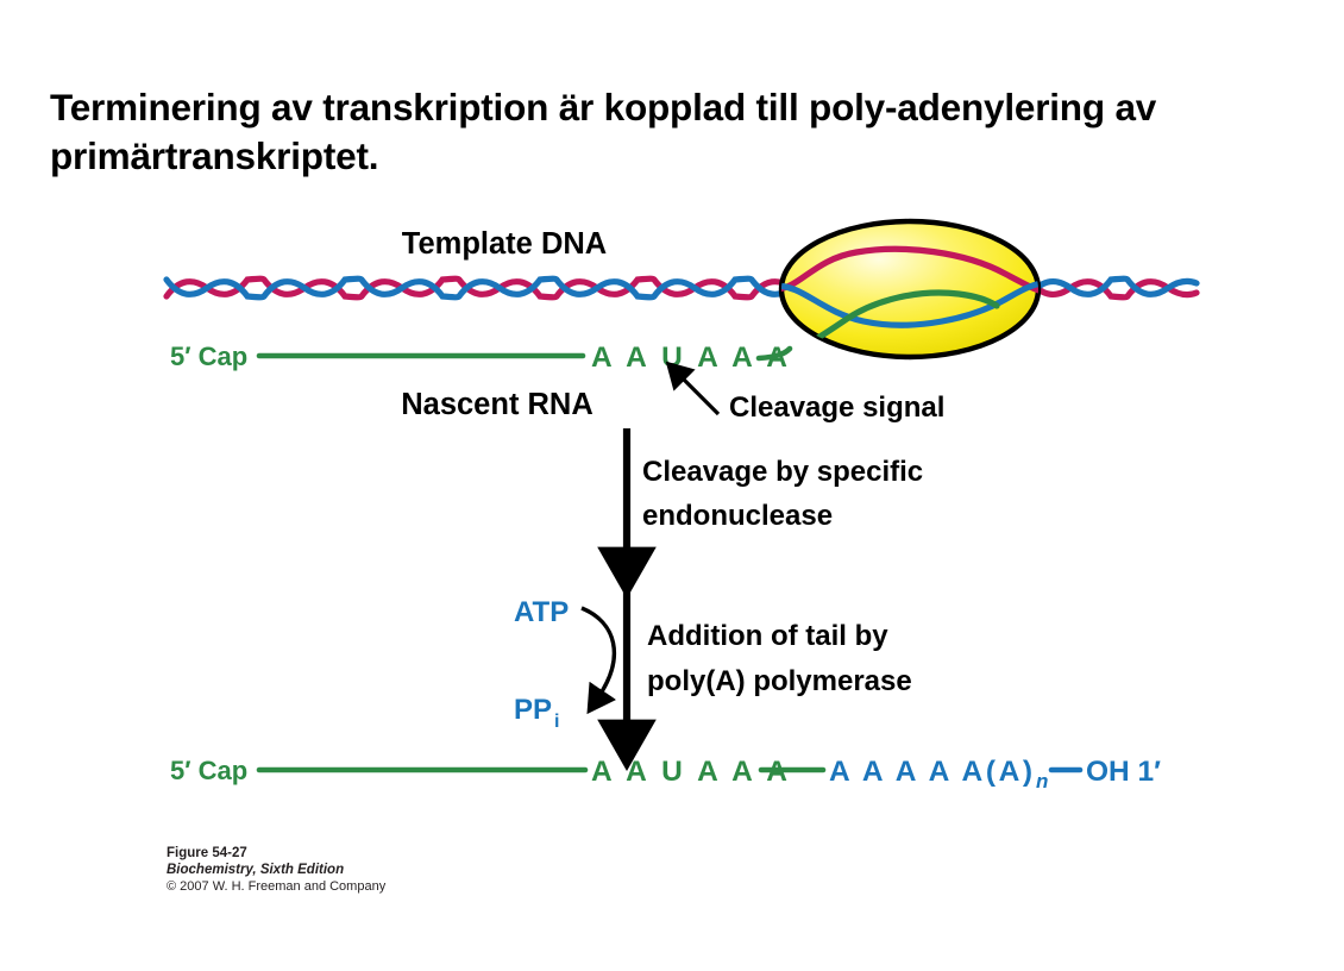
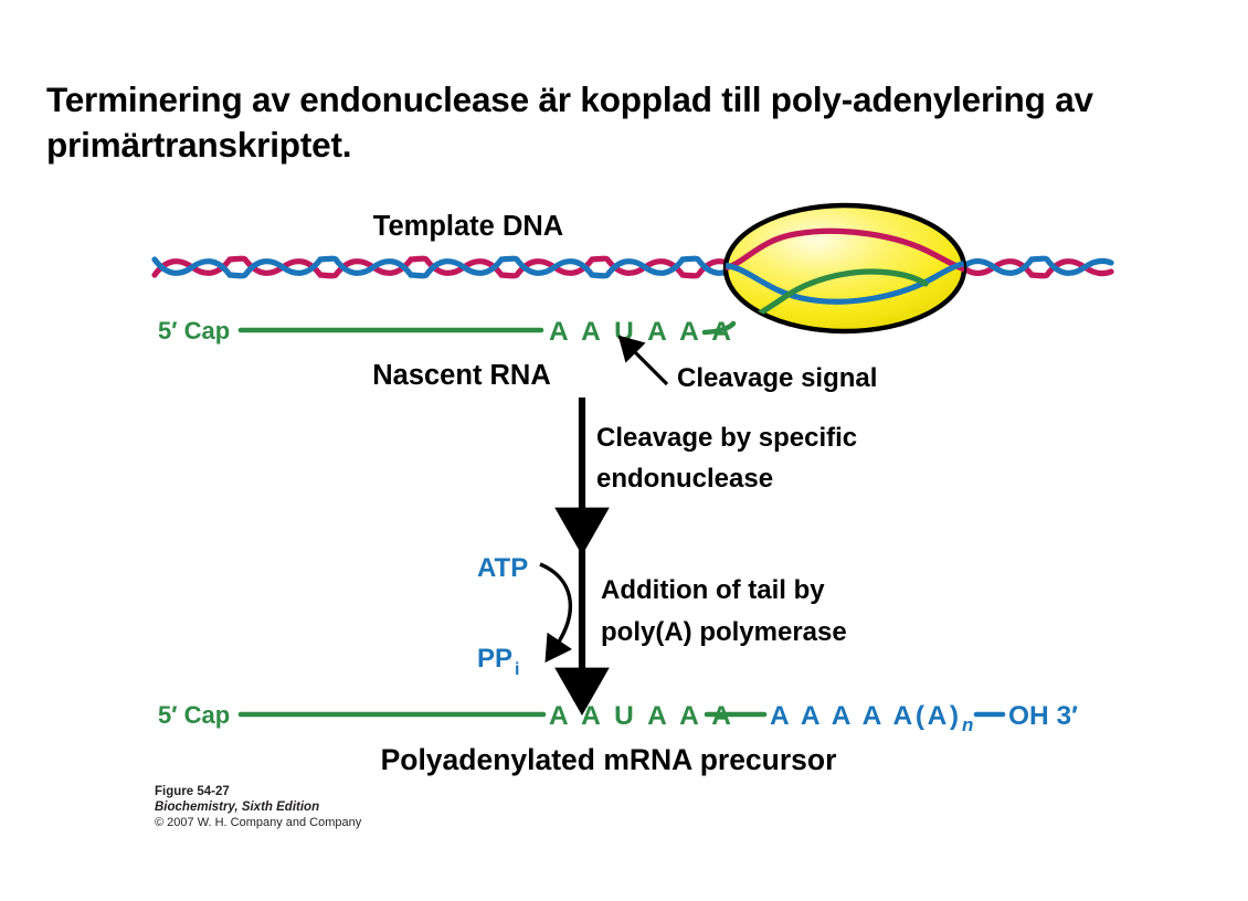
- Terminering av transkription är kopplad till poly-adenylering av primärtranskriptet.
+ Terminering av endonuclease är kopplad till poly-adenylering av primärtranskriptet.
  Template DNA
  5′ Cap
  A A U A A
  Nascent RNA
  Cleavage signal
  Cleavage by specific
  endonuclease
  ATP
  PP
  i
  Addition of tail by
  poly(A) polymerase
  5′ Cap
  A A U A A
  A A A A A(A)
  n
- OH 1′
+ OH 3′
+ Polyadenylated mRNA precursor
  Figure 54-27
  Biochemistry, Sixth Edition
- © 2007 W. H. Freeman and Company
+ © 2007 W. H. Company and Company
